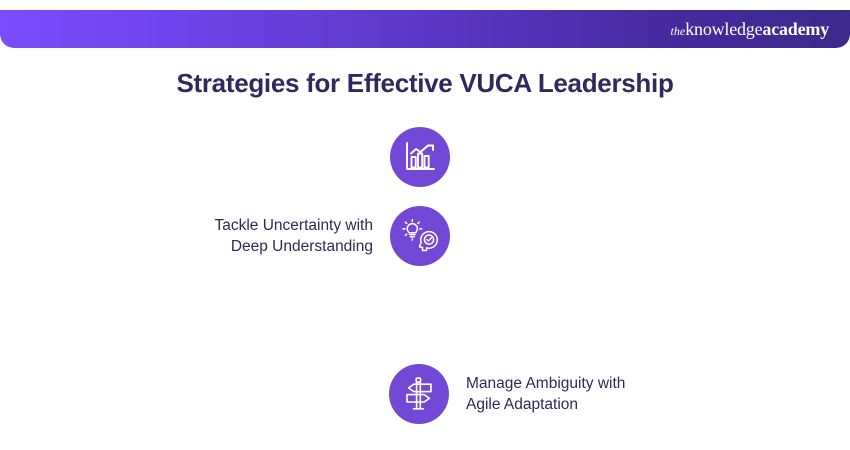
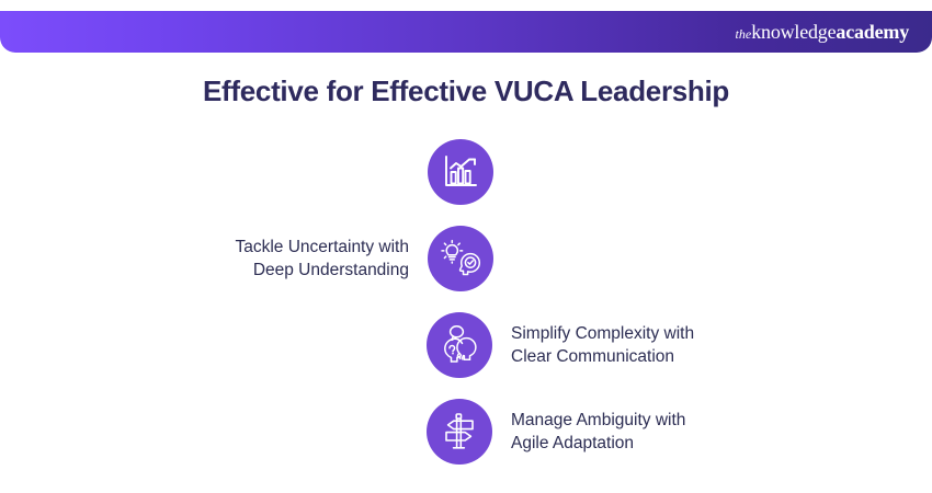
  theknowledgeacademy
- Strategies for Effective VUCA Leadership
+ Effective for Effective VUCA Leadership
  Tackle Uncertainty with
  Deep Understanding
+ Simplify Complexity with
+ Clear Communication
  Manage Ambiguity with
  Agile Adaptation
